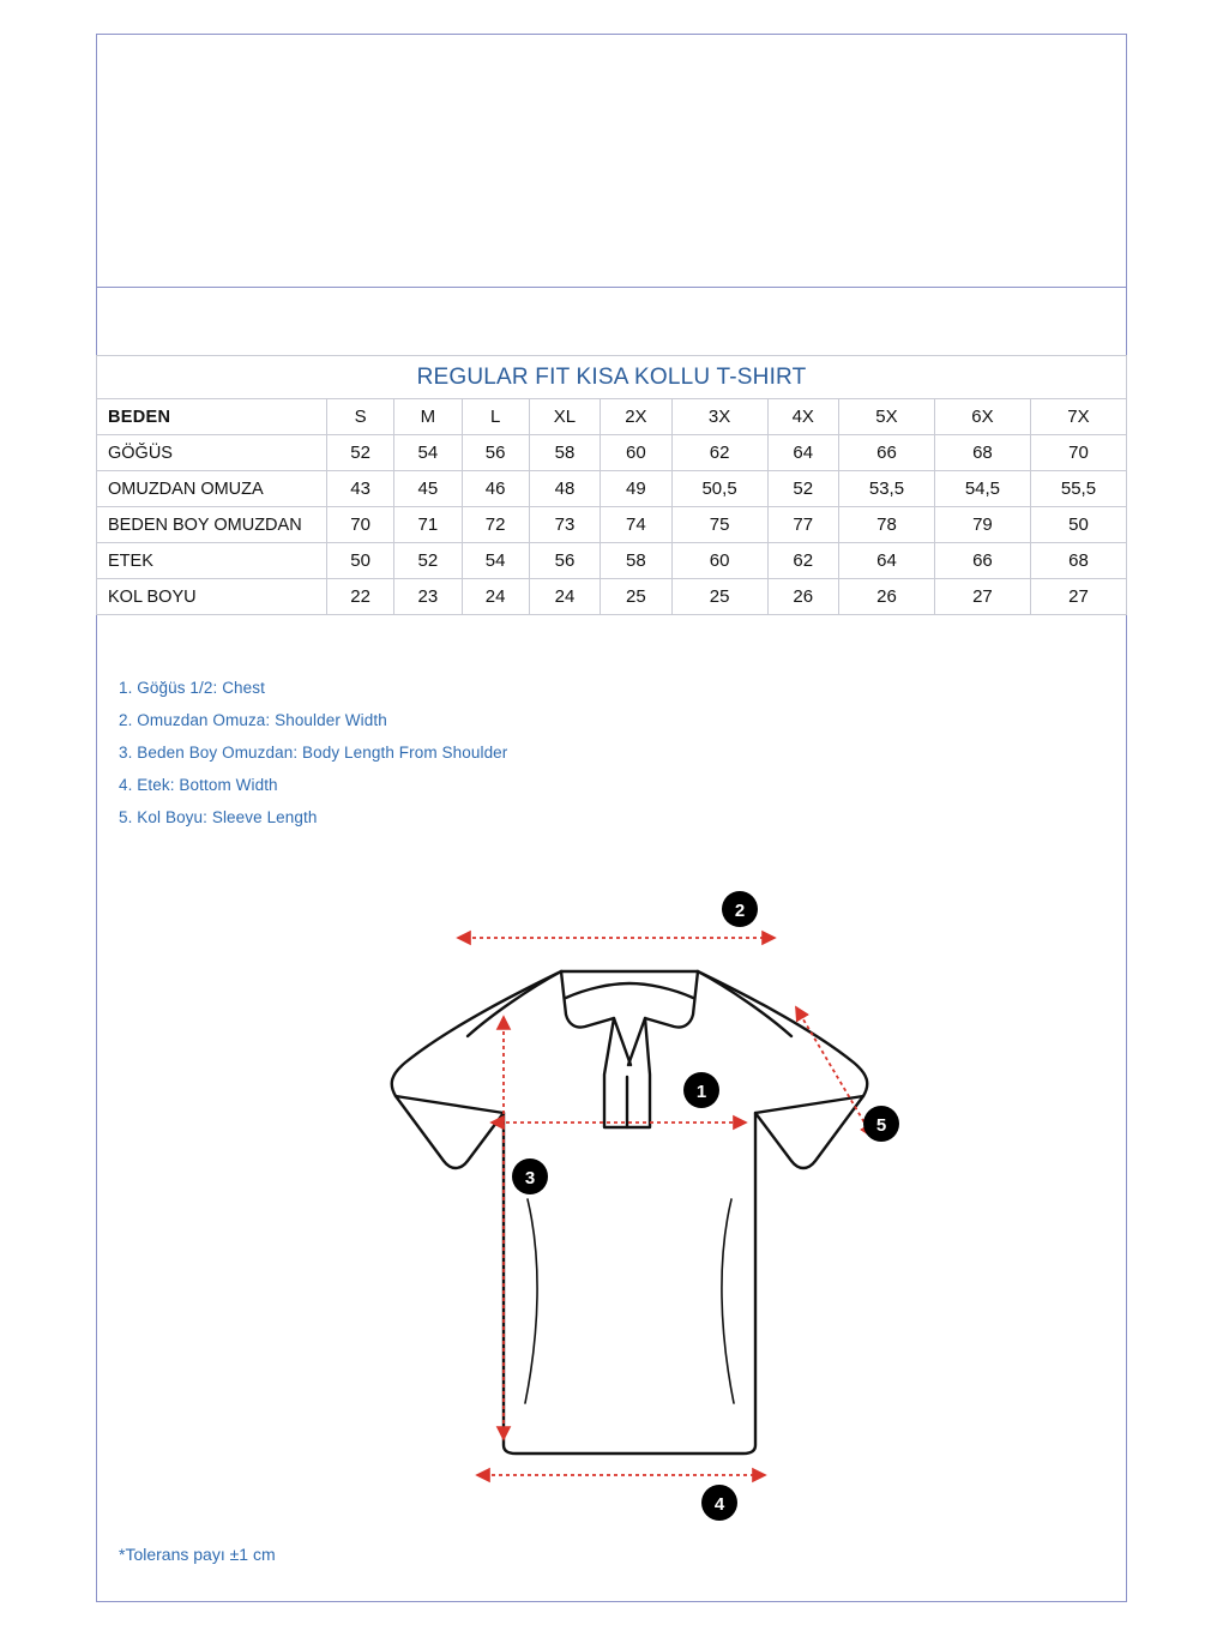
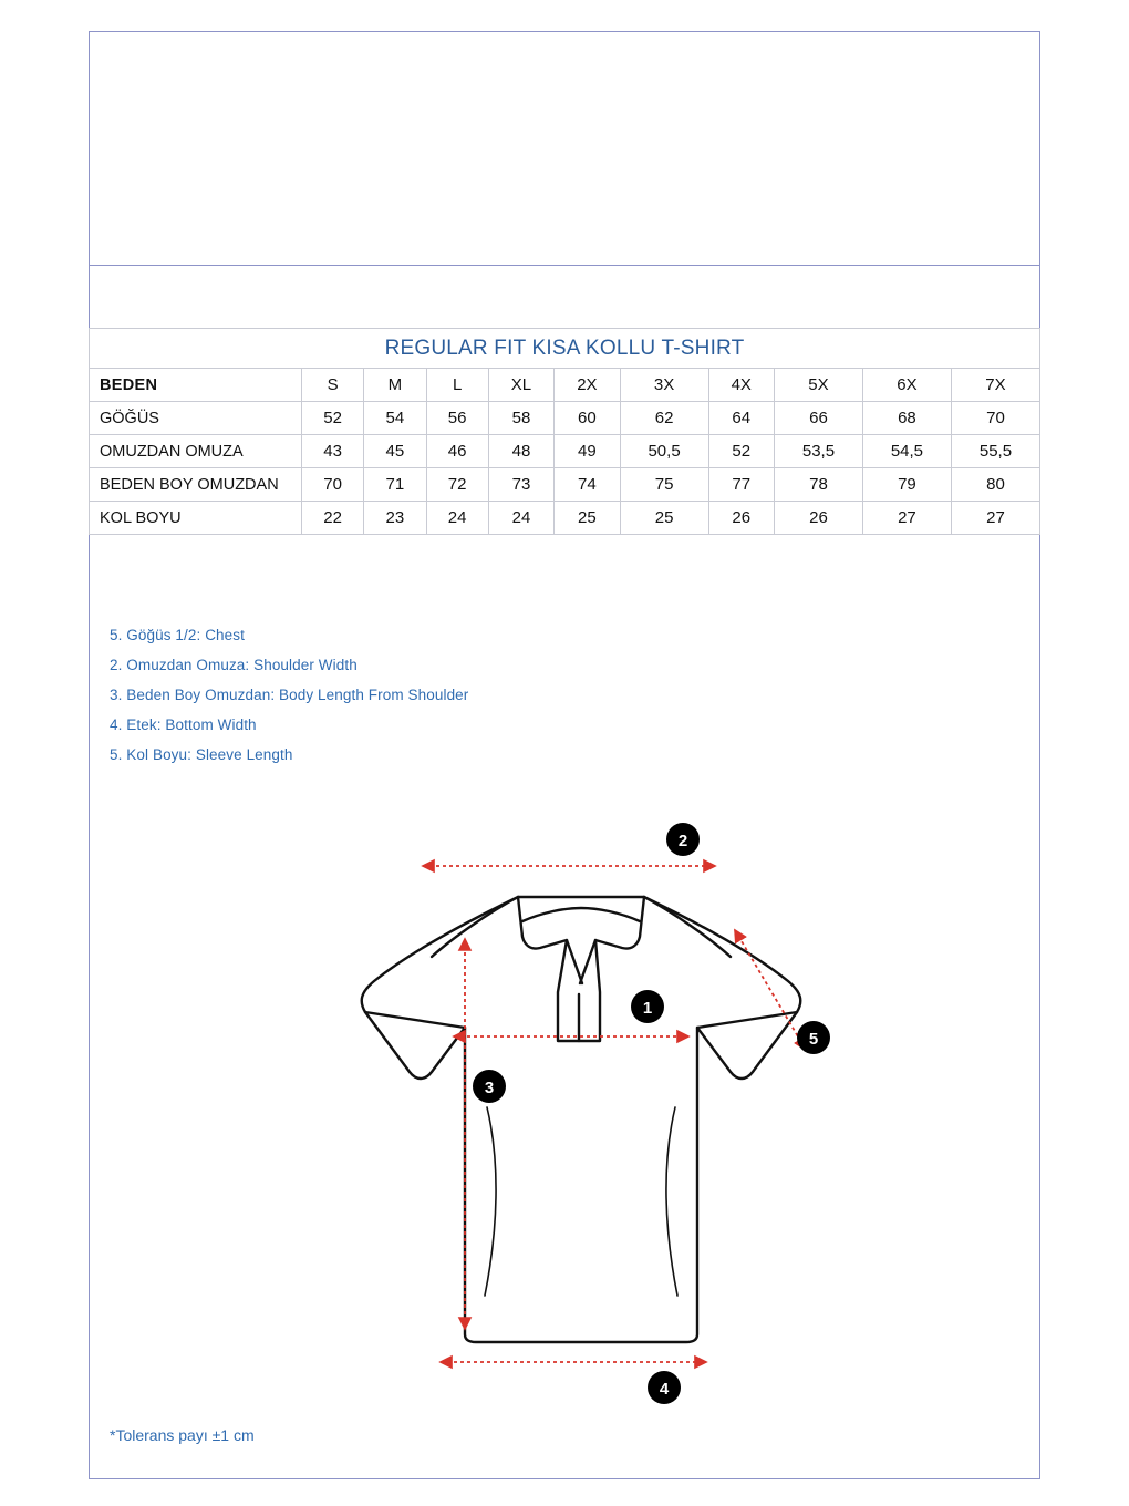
  REGULAR FIT KISA KOLLU T-SHIRT
  BEDEN	S	M	L	XL	2X	3X	4X	5X	6X	7X
  GÖĞÜS	52	54	56	58	60	62	64	66	68	70
  OMUZDAN OMUZA	43	45	46	48	49	50,5	52	53,5	54,5	55,5
- BEDEN BOY OMUZDAN	70	71	72	73	74	75	77	78	79	50
+ BEDEN BOY OMUZDAN	70	71	72	73	74	75	77	78	79	80
- ETEK	50	52	54	56	58	60	62	64	66	68
  KOL BOYU	22	23	24	24	25	25	26	26	27	27
- 1. Göğüs 1/2: Chest
+ 5. Göğüs 1/2: Chest
  2. Omuzdan Omuza: Shoulder Width
  3. Beden Boy Omuzdan: Body Length From Shoulder
  4. Etek: Bottom Width
  5. Kol Boyu: Sleeve Length
  1
  2
  3
  4
  5
  *Tolerans payı ±1 cm
